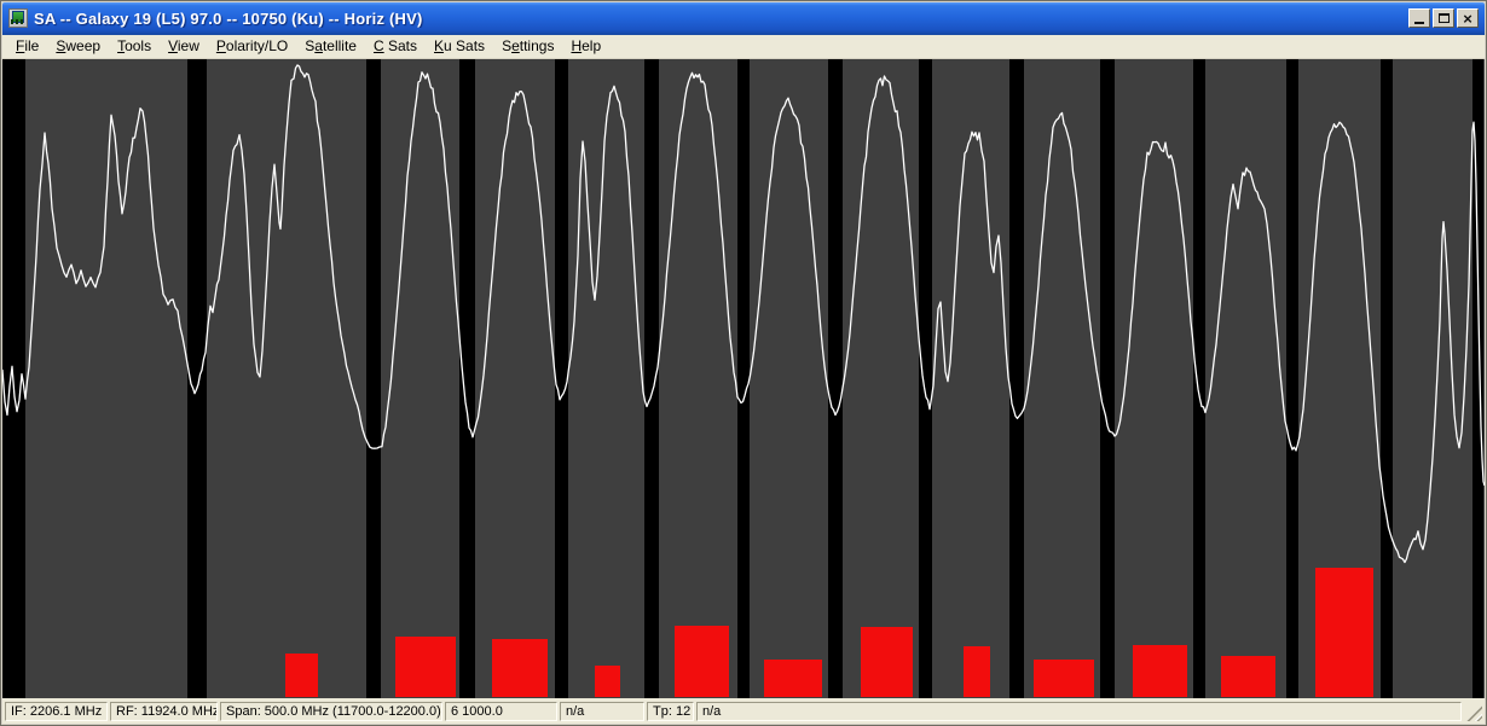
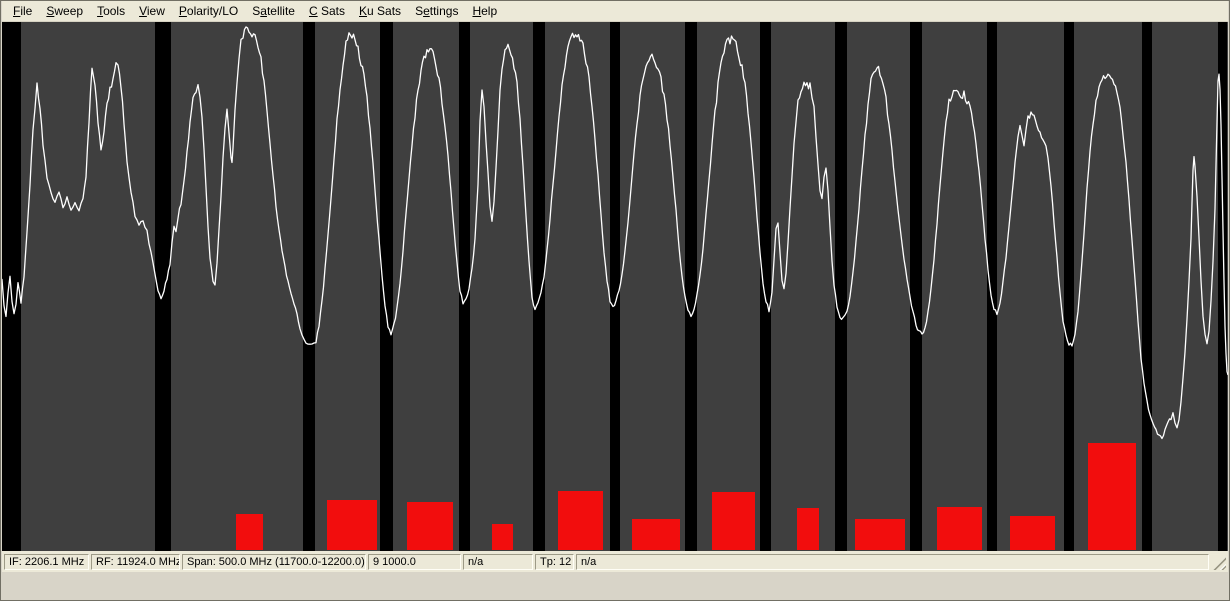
- SA -- Galaxy 19 (L5) 97.0 -- 10750 (Ku) -- Horiz (HV)
- ×
  File
  Sweep
  Tools
  View
  Polarity/LO
  Satellite
  C Sats
  Ku Sats
  Settings
  Help
  IF: 2206.1 MHz
  RF: 11924.0 MHz
  Span: 500.0 MHz (11700.0-12200.0)
- 6 1000.0
+ 9 1000.0
  n/a
  Tp: 12
  n/a
